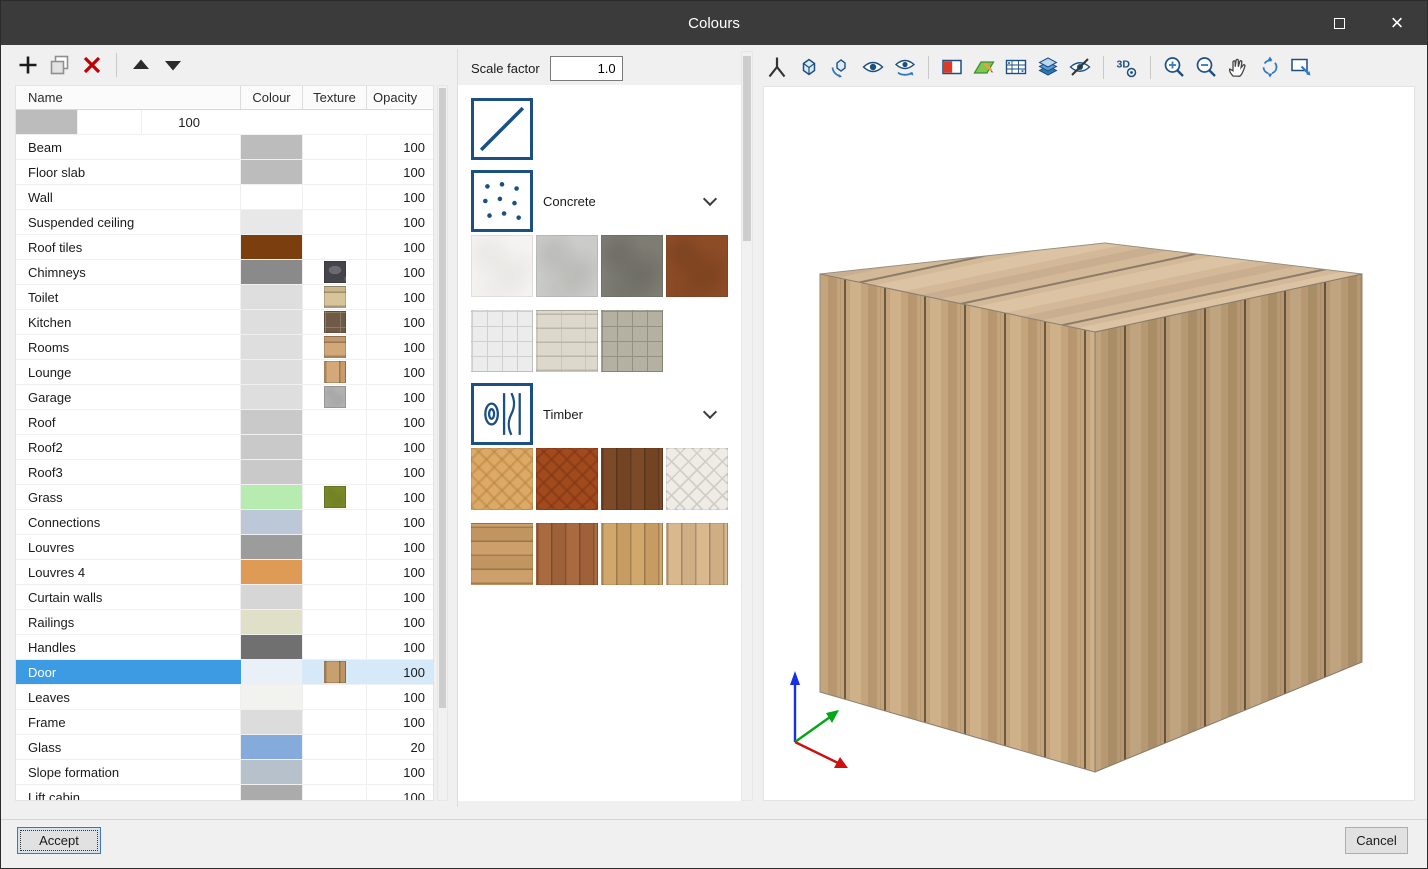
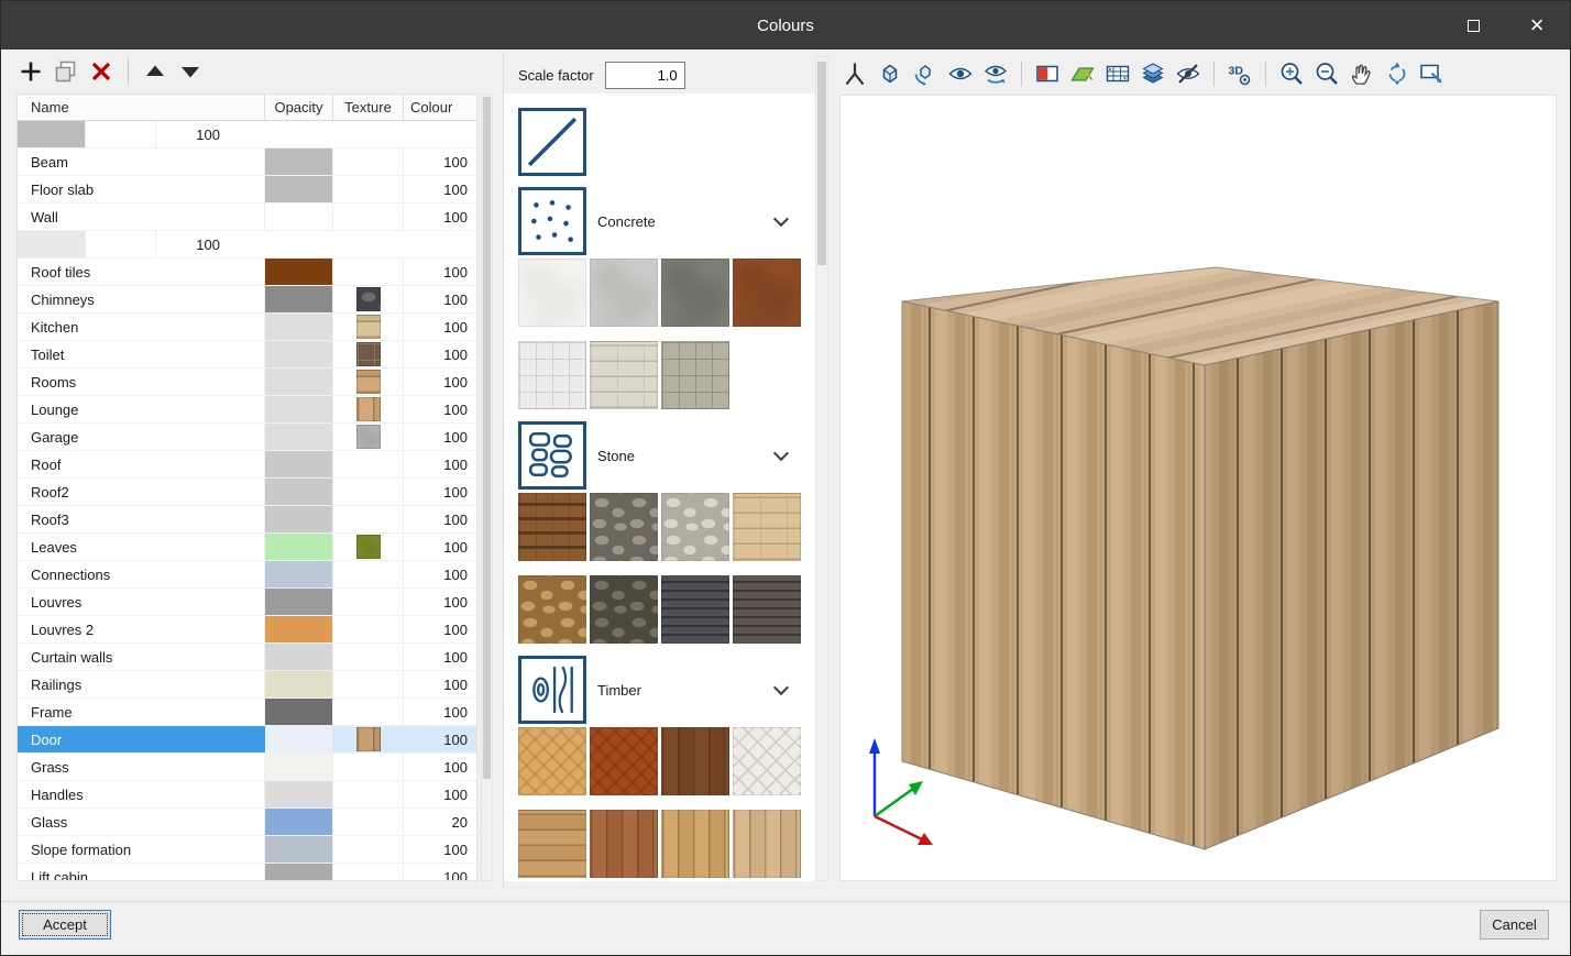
  Colours
  ×
  Name
- Colour
+ Opacity
  Texture
- Opacity
+ Colour
  100
  Beam
  100
  Floor slab
  100
  Wall
  100
- Suspended ceiling
  100
  Roof tiles
  100
  Chimneys
  100
- Toilet
+ Kitchen
  100
- Kitchen
+ Toilet
  100
  Rooms
  100
  Lounge
  100
  Garage
  100
  Roof
  100
  Roof2
  100
  Roof3
  100
- Grass
+ Leaves
  100
  Connections
  100
  Louvres
  100
- Louvres 4
+ Louvres 2
  100
  Curtain walls
  100
  Railings
  100
- Handles
+ Frame
  100
  Door
  100
- Leaves
+ Grass
  100
- Frame
+ Handles
  100
  Glass
  20
  Slope formation
  100
  Lift cabin
  100
  Scale factor
  1.0
  Concrete
+ Stone
  Timber
  3D
  Accept
  Cancel
